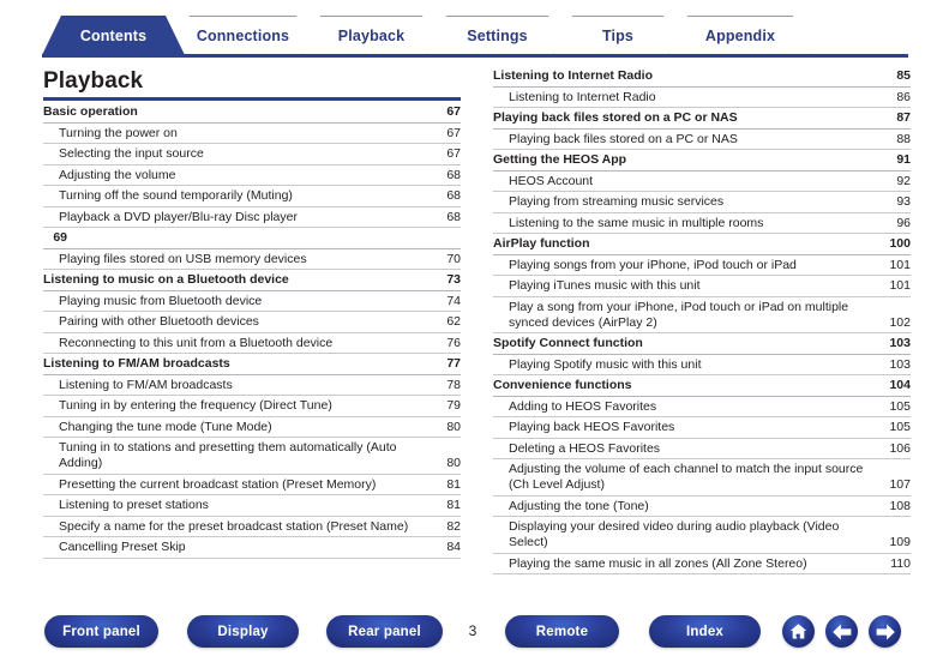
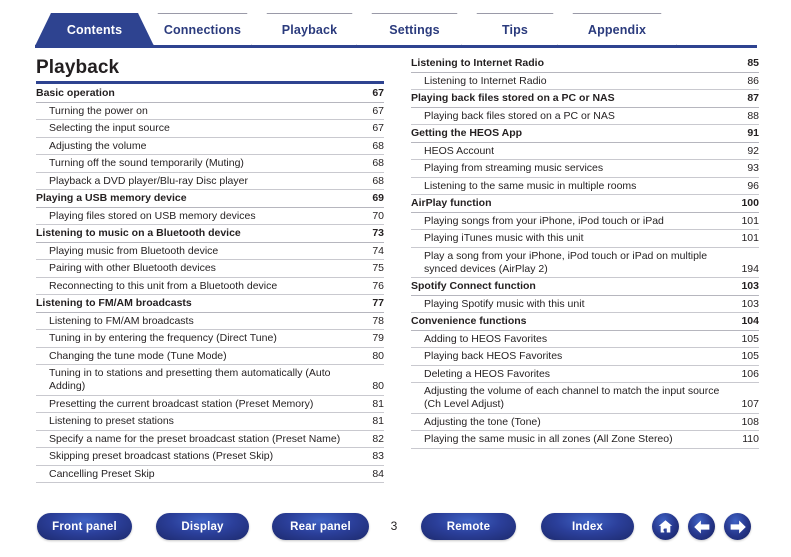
  Contents
  Connections
  Playback
  Settings
  Tips
  Appendix
  Playback
  Basic operation
  67
  Turning the power on
  67
  Selecting the input source
  67
  Adjusting the volume
  68
  Turning off the sound temporarily (Muting)
  68
  Playback a DVD player/Blu-ray Disc player
  68
+ Playing a USB memory device
  69
  Playing files stored on USB memory devices
  70
  Listening to music on a Bluetooth device
  73
  Playing music from Bluetooth device
  74
  Pairing with other Bluetooth devices
- 62
+ 75
  Reconnecting to this unit from a Bluetooth device
  76
  Listening to FM/AM broadcasts
  77
  Listening to FM/AM broadcasts
  78
  Tuning in by entering the frequency (Direct Tune)
  79
  Changing the tune mode (Tune Mode)
  80
  Tuning in to stations and presetting them automatically (Auto Adding)
  80
  Presetting the current broadcast station (Preset Memory)
  81
  Listening to preset stations
  81
  Specify a name for the preset broadcast station (Preset Name)
  82
+ Skipping preset broadcast stations (Preset Skip)
+ 83
  Cancelling Preset Skip
  84
  Listening to Internet Radio
  85
  Listening to Internet Radio
  86
  Playing back files stored on a PC or NAS
  87
  Playing back files stored on a PC or NAS
  88
  Getting the HEOS App
  91
  HEOS Account
  92
  Playing from streaming music services
  93
  Listening to the same music in multiple rooms
  96
  AirPlay function
  100
  Playing songs from your iPhone, iPod touch or iPad
  101
  Playing iTunes music with this unit
  101
  Play a song from your iPhone, iPod touch or iPad on multiple synced devices (AirPlay 2)
- 102
+ 194
  Spotify Connect function
  103
  Playing Spotify music with this unit
  103
  Convenience functions
  104
  Adding to HEOS Favorites
  105
  Playing back HEOS Favorites
  105
  Deleting a HEOS Favorites
  106
  Adjusting the volume of each channel to match the input source (Ch Level Adjust)
  107
  Adjusting the tone (Tone)
  108
- Displaying your desired video during audio playback (Video Select)
- 109
  Playing the same music in all zones (All Zone Stereo)
  110
  Front panel
  Display
  Rear panel
  3
  Remote
  Index
